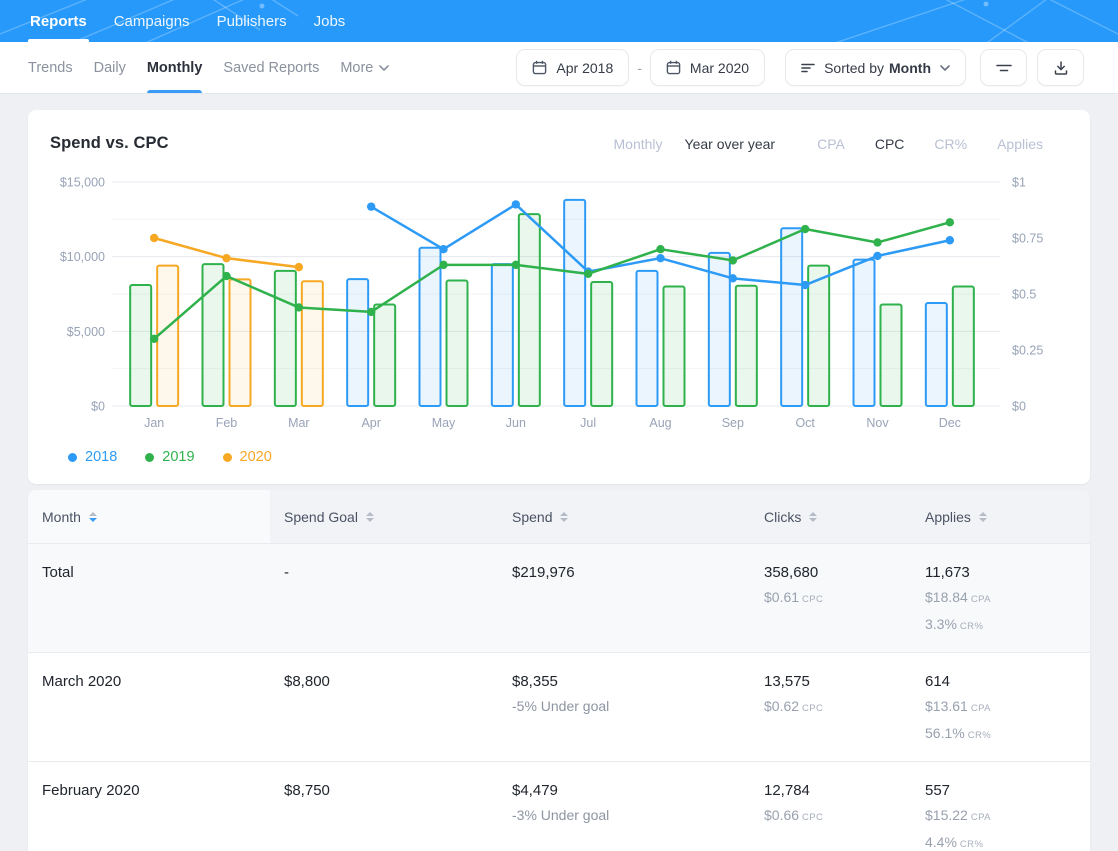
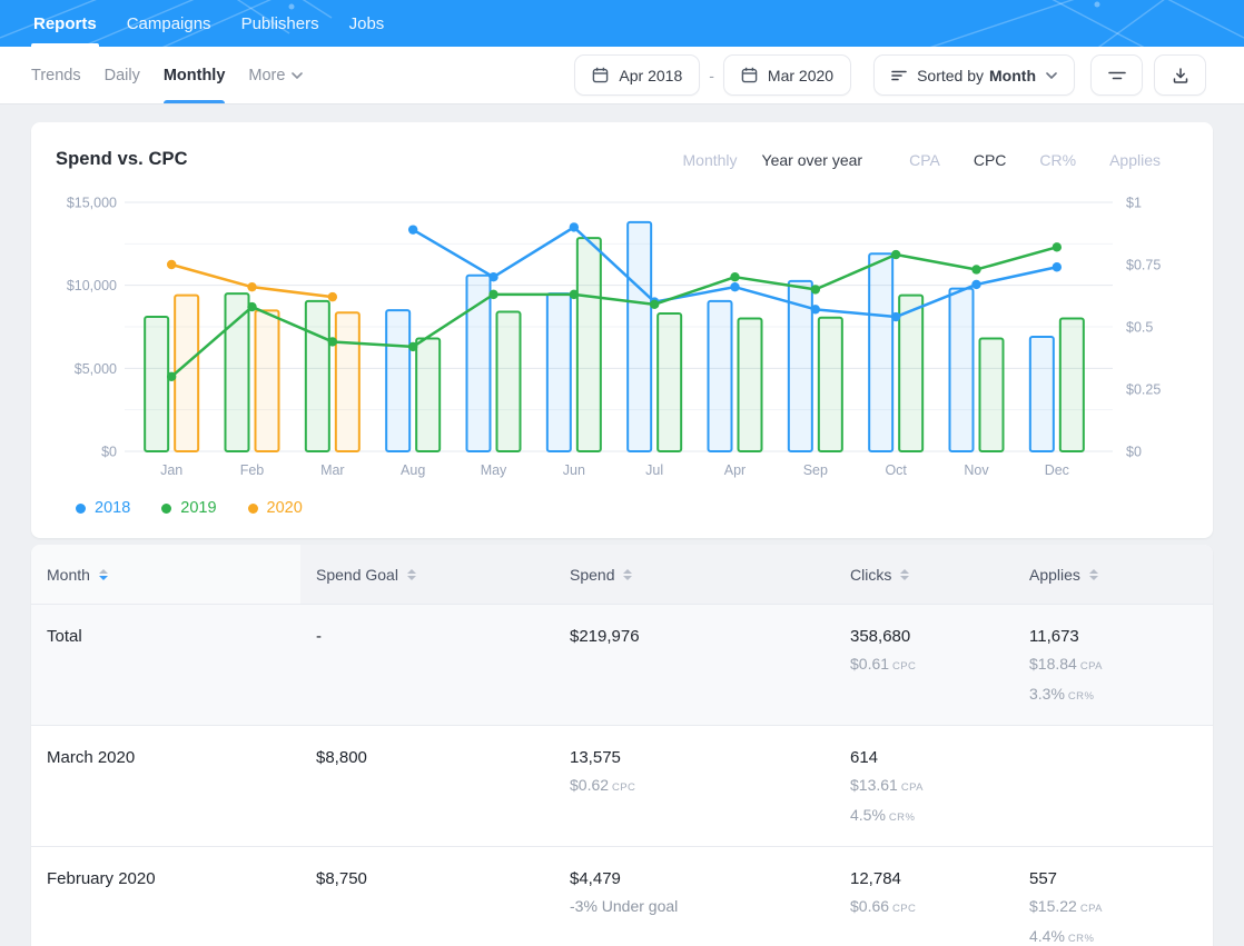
  Reports
  Campaigns
  Publishers
  Jobs
  Trends
  Daily
  Monthly
- Saved Reports
  More
  Apr 2018
  -
  Mar 2020
  Sorted by
  Month
  Spend vs. CPC
  Monthly
  Year over year
  CPA
  CPC
  CR%
  Applies
  $15,000
  $10,000
  $5,000
  $0
  $1
  $0.75
  $0.5
  $0.25
  $0
  Jan
  Feb
  Mar
- Apr
+ Aug
  May
  Jun
  Jul
- Aug
+ Apr
  Sep
  Oct
  Nov
  Dec
  2018
  2019
  2020
  Month
  Spend Goal
  Spend
  Clicks
  Applies
  Total
  -
  $219,976
  358,680
  $0.61 CPC
  11,673
  $18.84 CPA
  3.3% CR%
  March 2020
  $8,800
- $8,355
- -5% Under goal
  13,575
  $0.62 CPC
  614
  $13.61 CPA
- 56.1% CR%
+ 4.5% CR%
  February 2020
  $8,750
  $4,479
  -3% Under goal
  12,784
  $0.66 CPC
  557
  $15.22 CPA
  4.4% CR%
